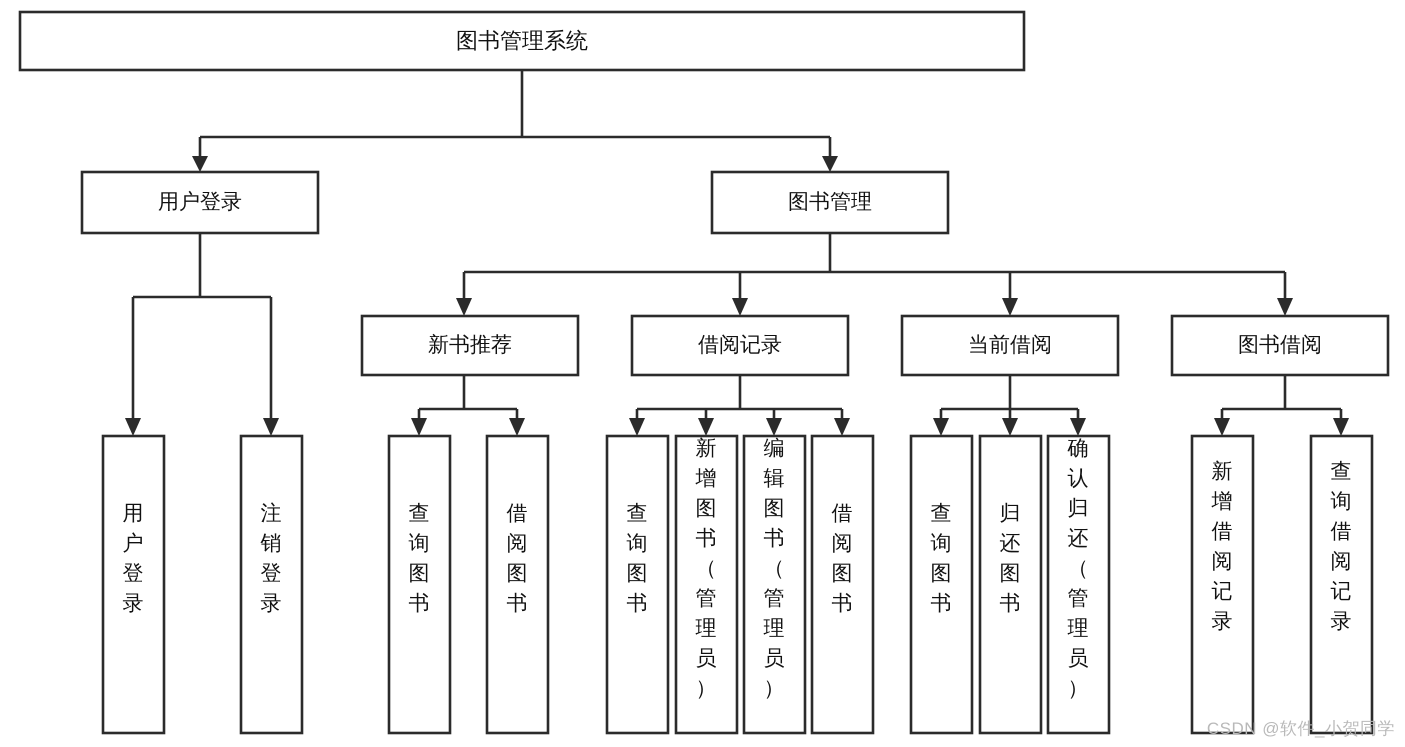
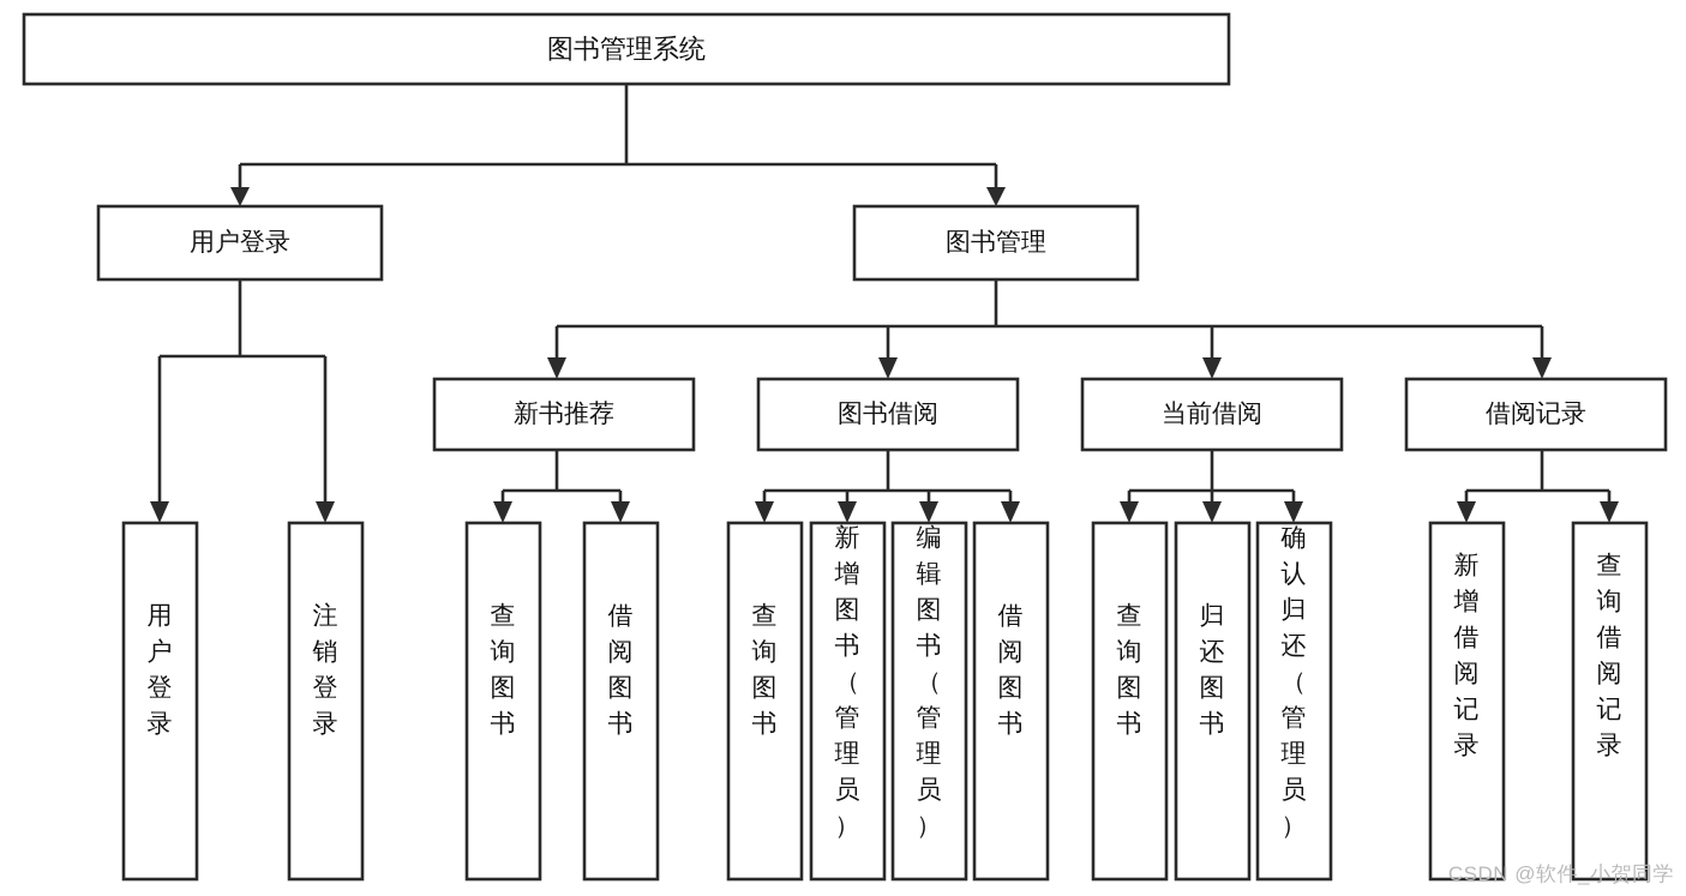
  图书管理系统
  用户登录
  图书管理
  新书推荐
- 借阅记录
+ 图书借阅
  当前借阅
- 图书借阅
+ 借阅记录
  用户登录
  注销登录
  查询图书
  借阅图书
  查询图书
  新增图书（管理员）
  编辑图书（管理员）
  借阅图书
  查询图书
  归还图书
  确认归还（管理员）
  新增借阅记录
  查询借阅记录
  CSDN @软件_小贺同学
